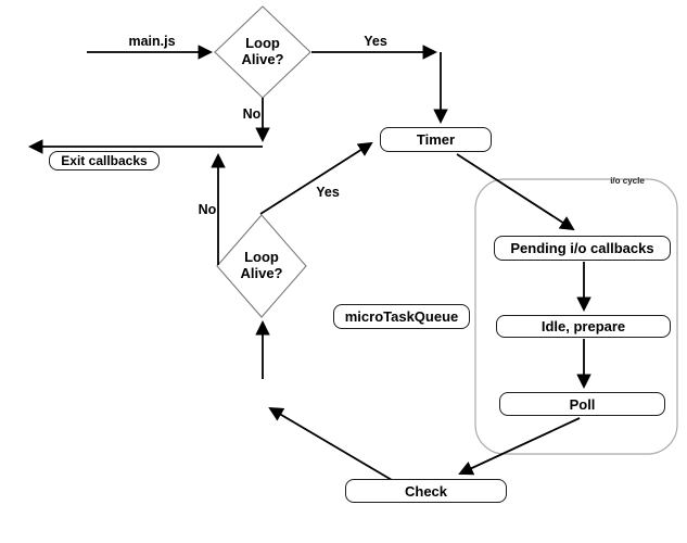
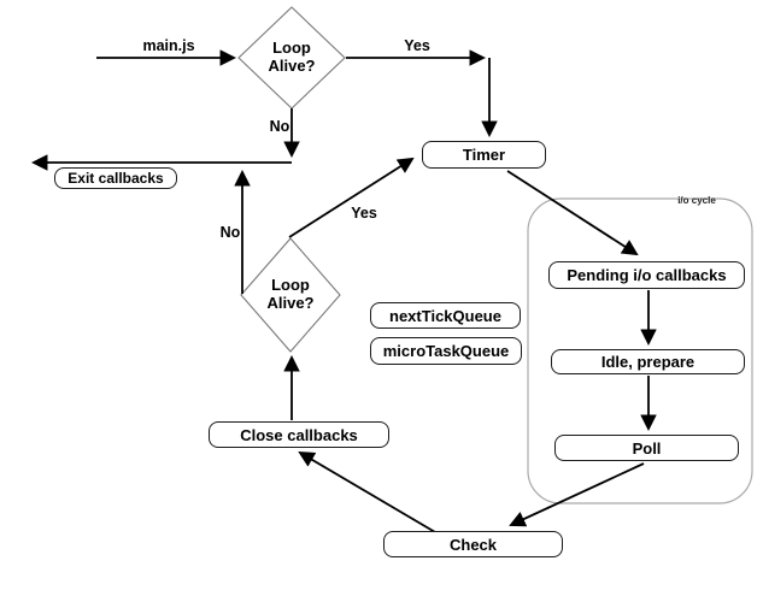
  Exit callbacks
  Timer
  Pending i/o callbacks
  Idle, prepare
  Poll
  Check
+ Close callbacks
+ nextTickQueue
  microTaskQueue
  Loop Alive?
  Loop Alive?
  main.js
  Yes
  No
  Yes
  No
  i/o cycle
